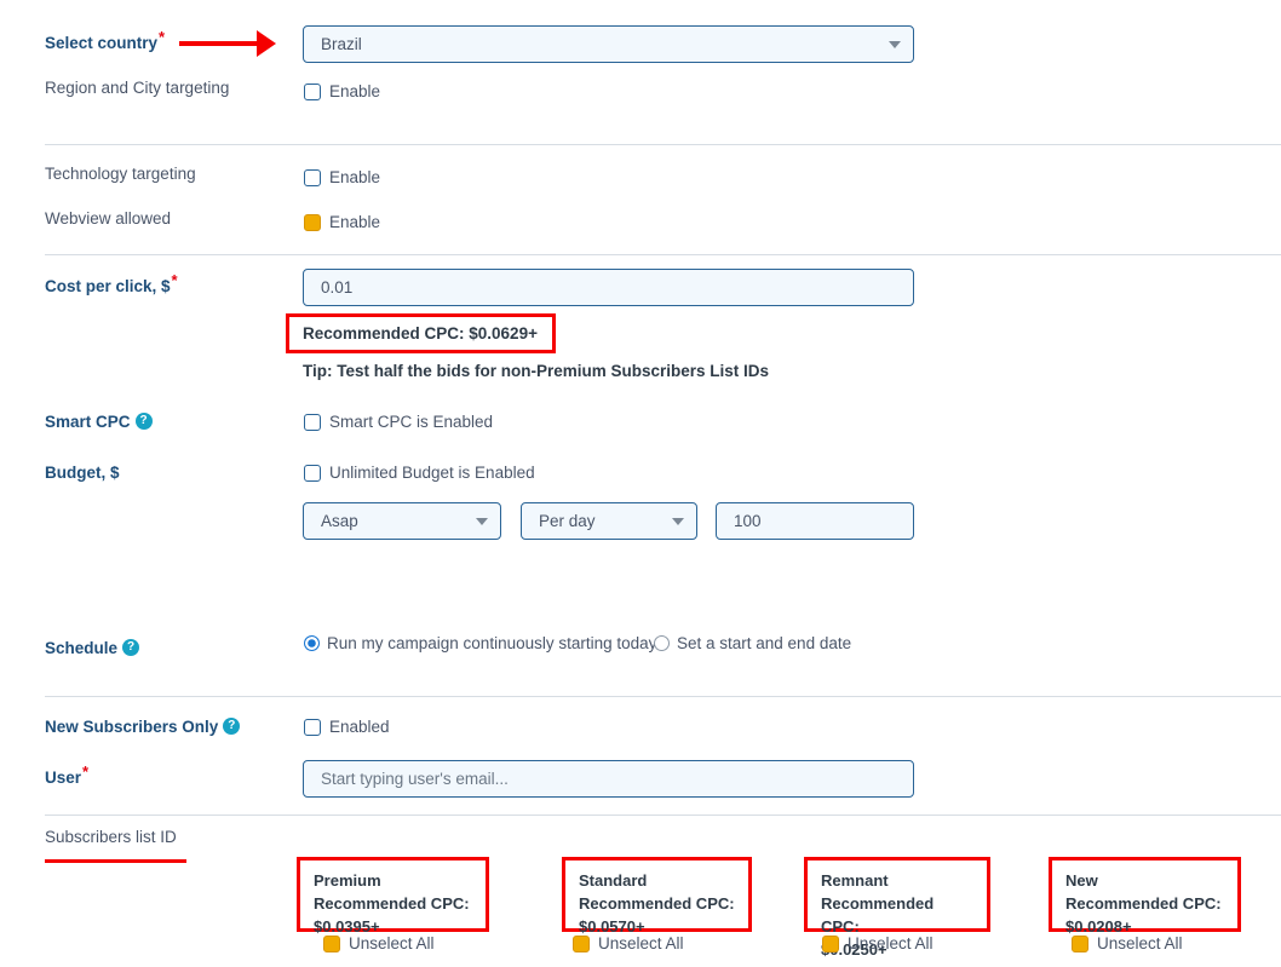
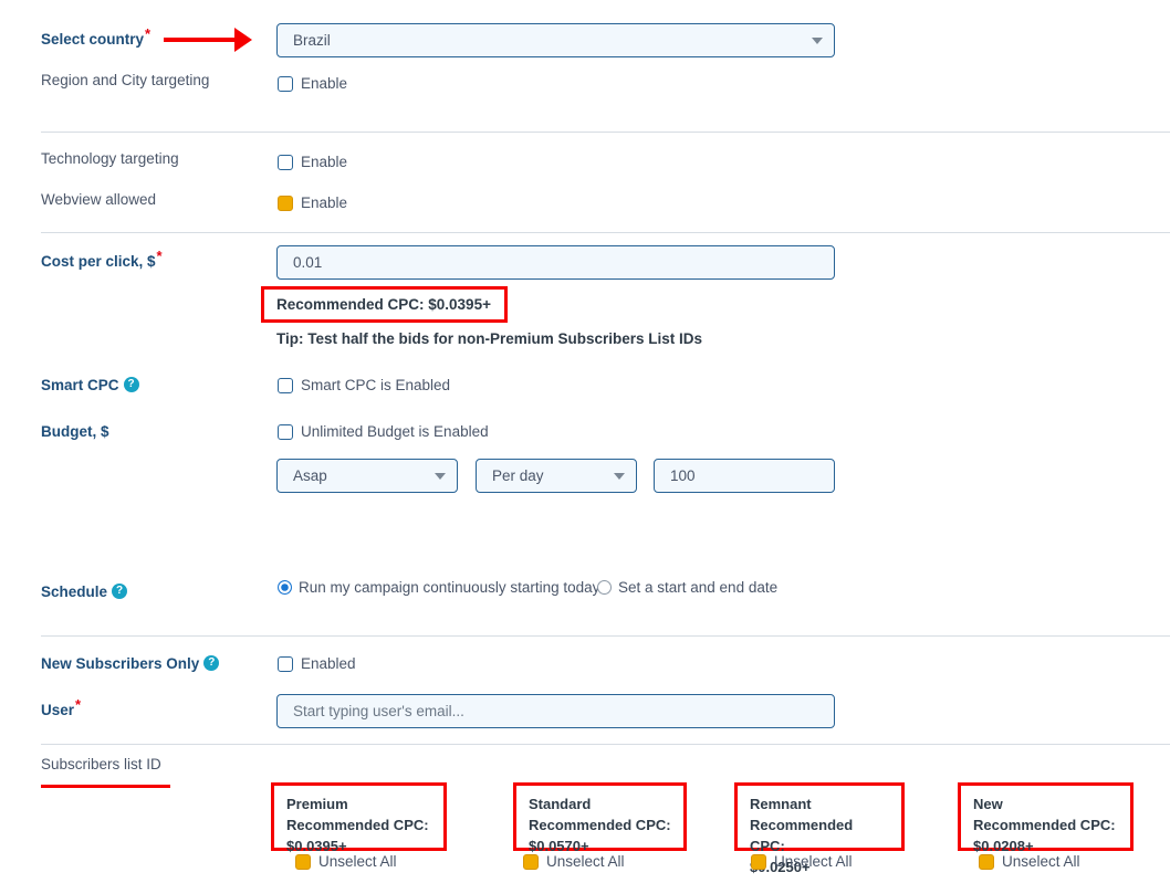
  Select country*
  Brazil
  Region and City targeting
  Enable
  Technology targeting
  Enable
  Webview allowed
  Enable
  Cost per click, $*
  0.01
- Recommended CPC: $0.0629+
+ Recommended CPC: $0.0395+
  Tip: Test half the bids for non-Premium Subscribers List IDs
  Smart CPC ?
  Smart CPC is Enabled
  Budget, $
  Unlimited Budget is Enabled
  Asap
  Per day
  100
  Schedule ?
  Run my campaign continuously starting toda
  Set a start and end date
  New Subscribers Only ?
  Enabled
  User*
  Start typing user's email...
  Subscribers list ID
  Premium
  Recommended CPC:
  $0.0395+
  Unselect All
  Standard
  Recommended CPC:
  $0.0570+
  Unselect All
  Remnant
  Recommended CPC:
  .0250+
  Unselect All
  New
  Recommended CPC:
  $0.0208+
  Unselect All
